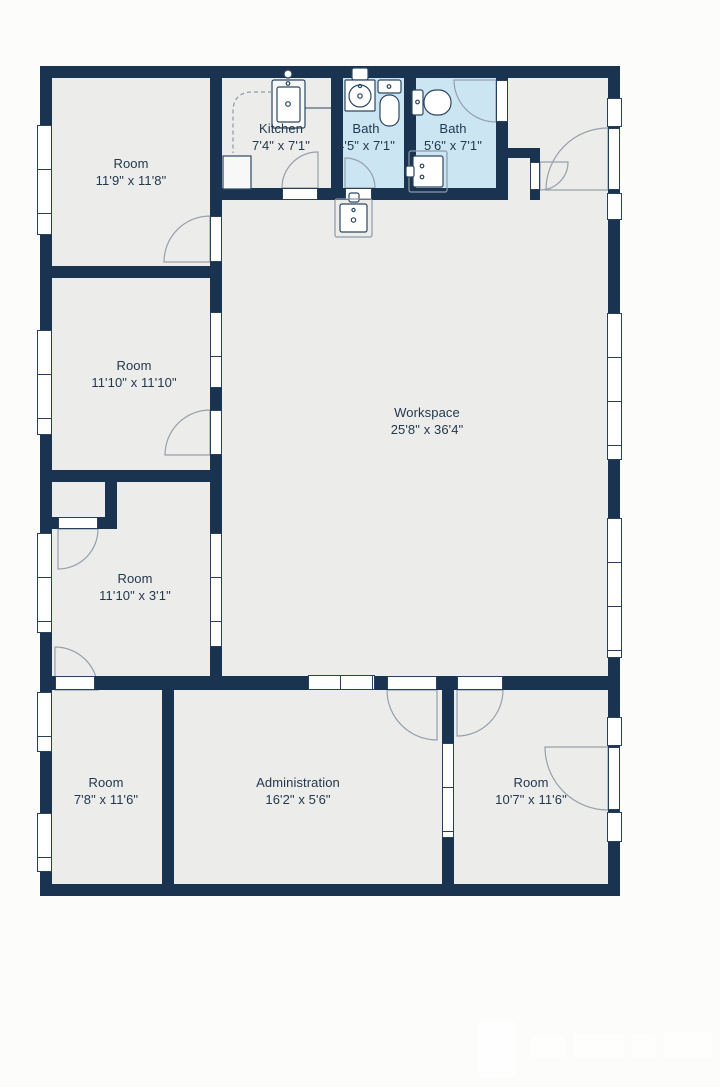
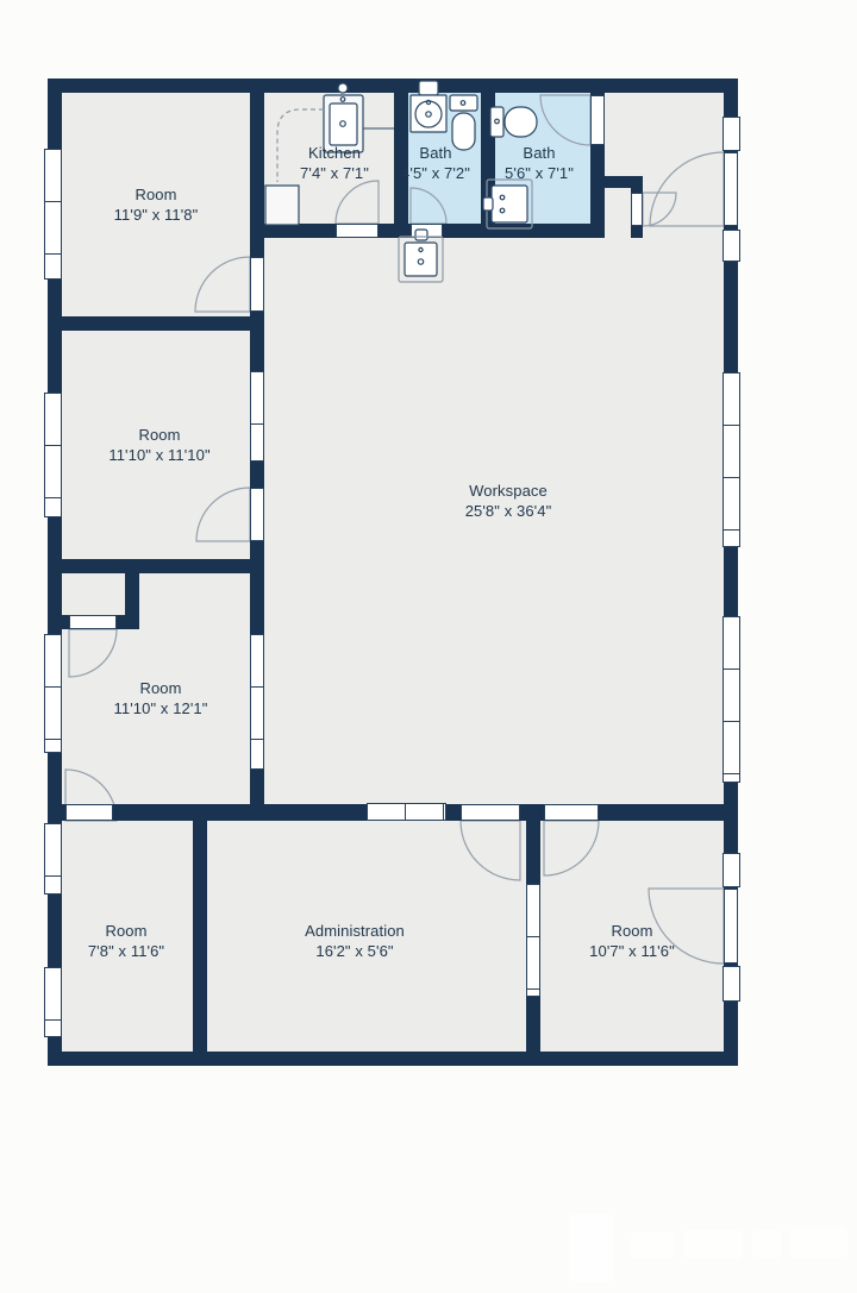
  Room
  11'9" x 11'8"
  Kitchen
  7'4" x 7'1"
  Bath
- 4'5" x 7'1"
+ 4'5" x 7'2"
  Bath
  5'6" x 7'1"
  Workspace
  25'8" x 36'4"
  Room
  11'10" x 11'10"
  Room
- 11'10" x 3'1"
+ 11'10" x 12'1"
  Room
  7'8" x 11'6"
  Administration
  16'2" x 5'6"
  Room
  10'7" x 11'6"
